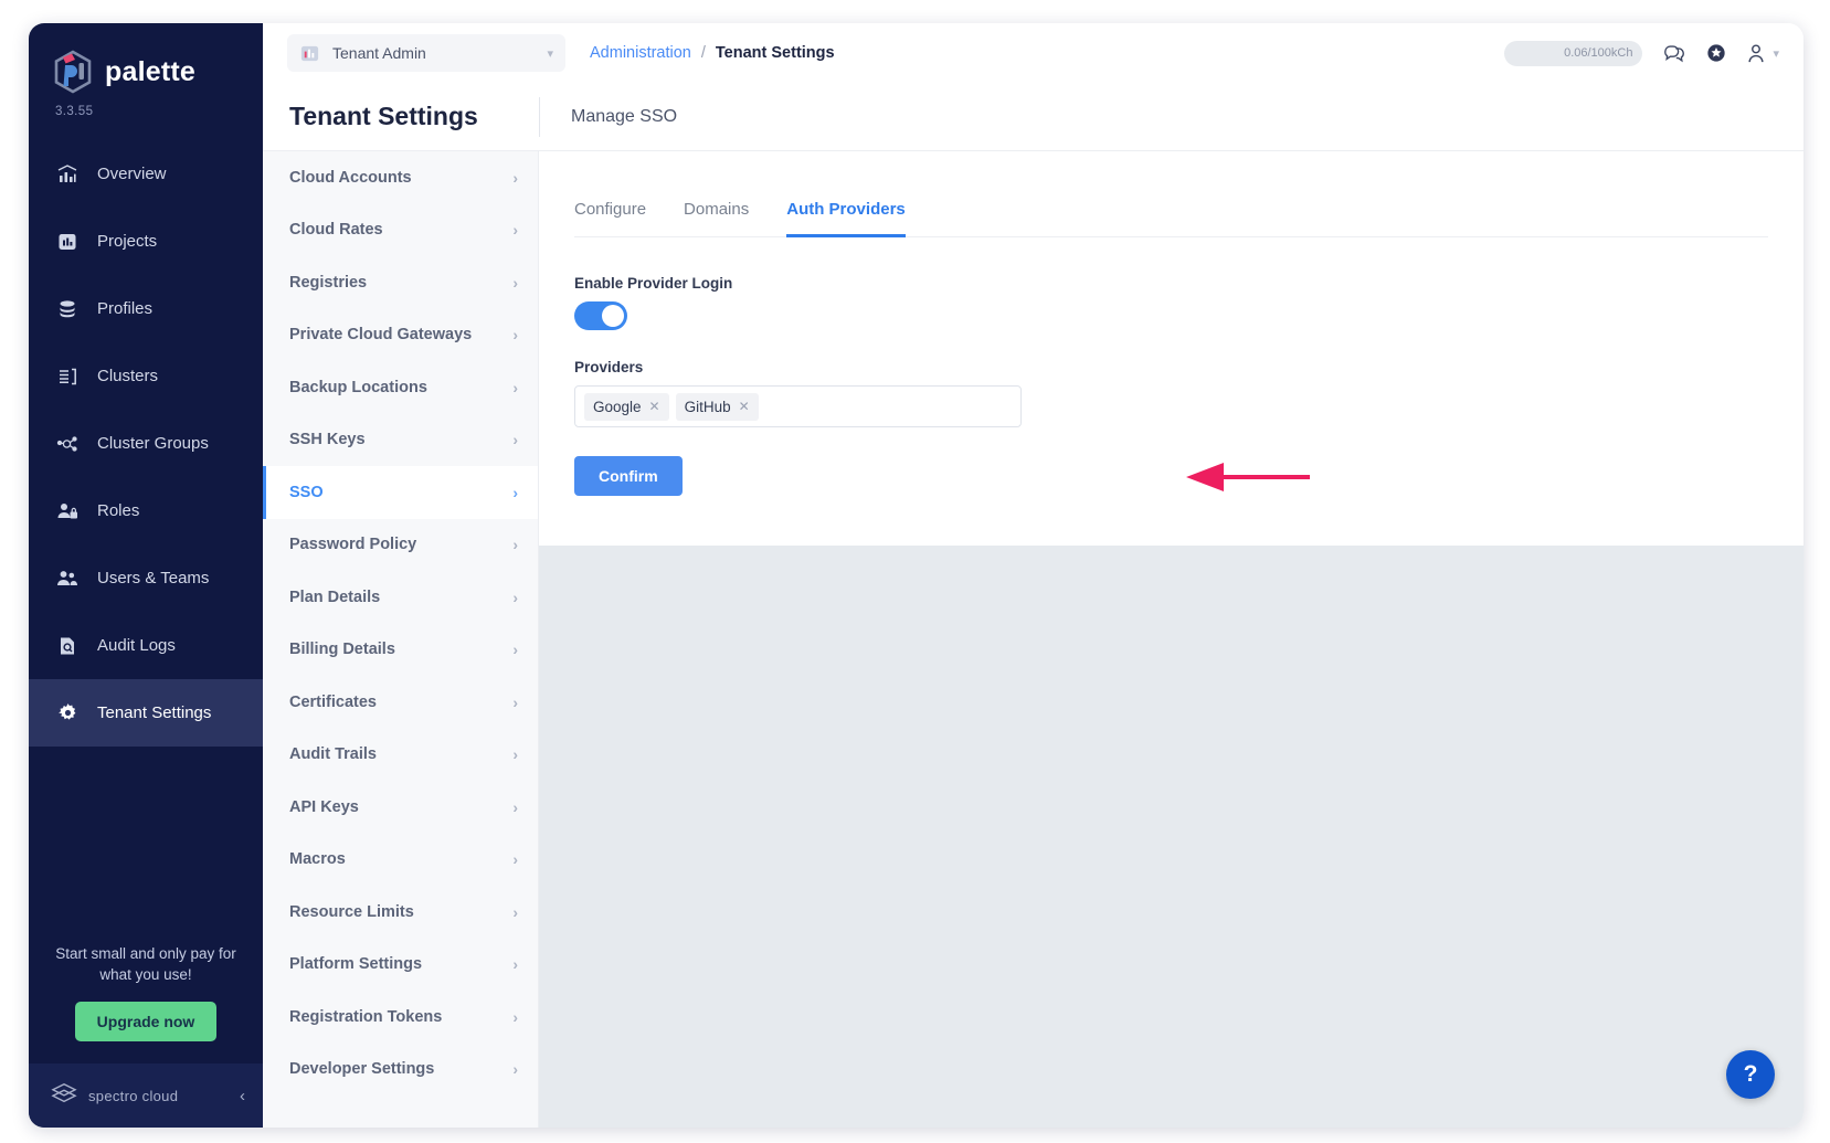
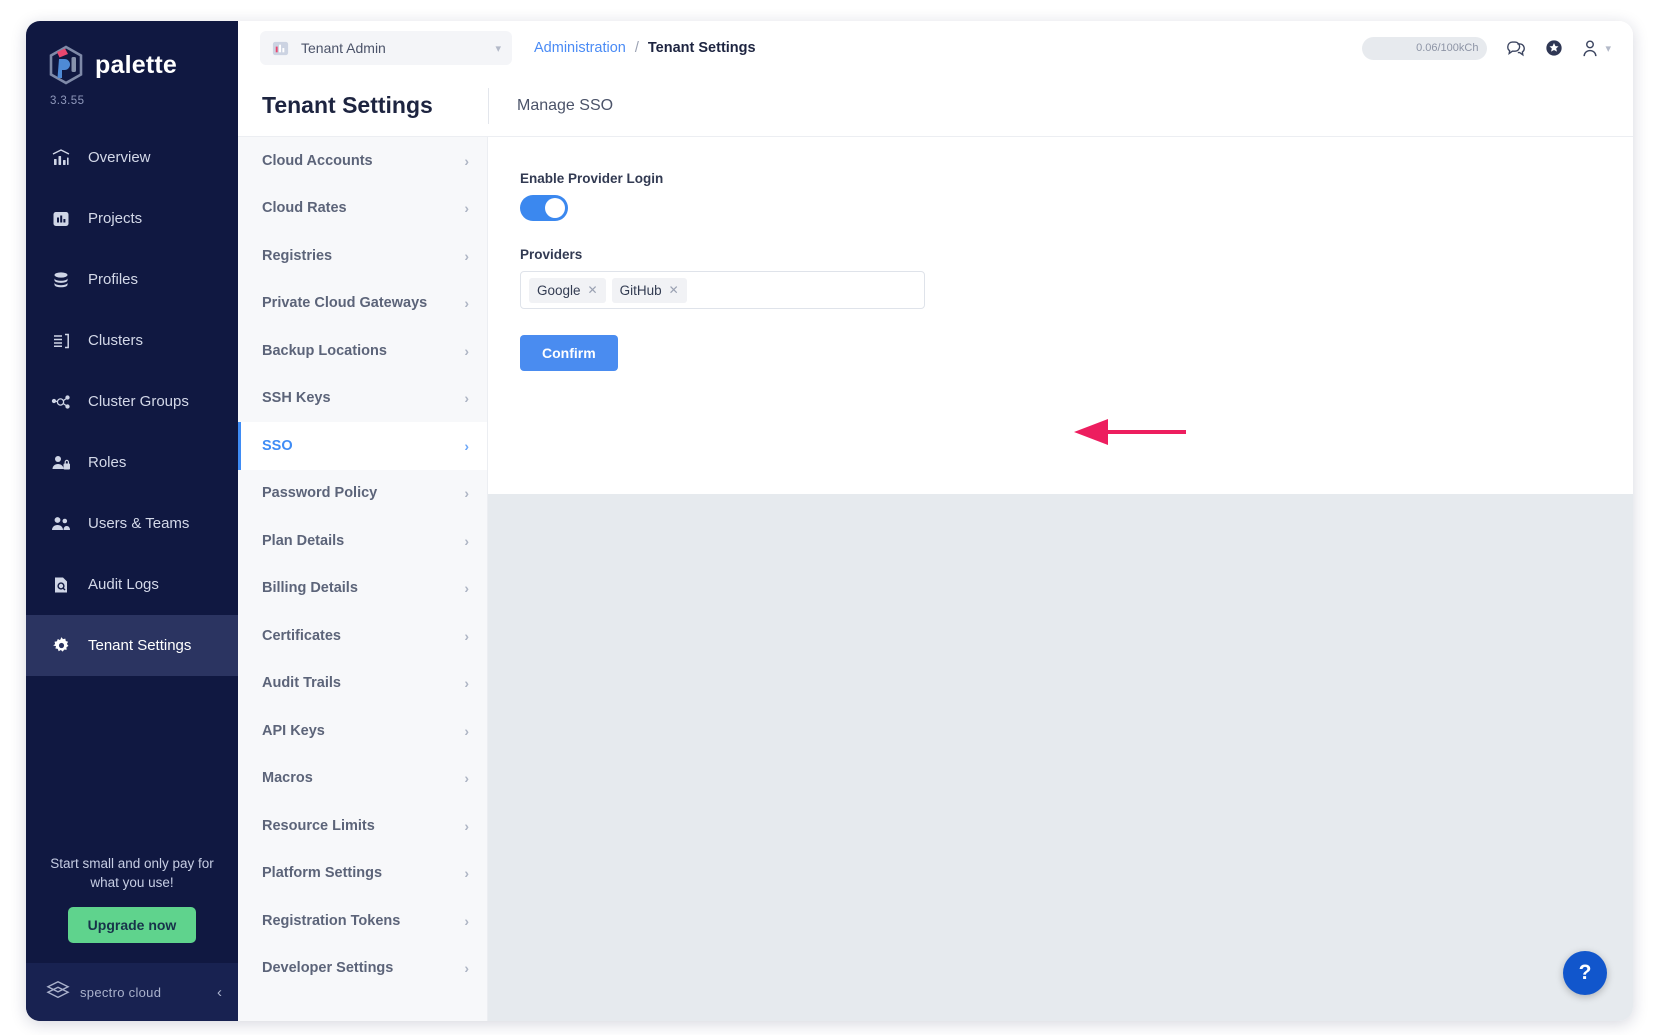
  palette
  3.3.55
  Overview
  Projects
  Profiles
  Clusters
  Cluster Groups
  Roles
  Users & Teams
  Audit Logs
  Tenant Settings
  Start small and only pay for what you use!
  Upgrade now
  spectro cloud
  ‹
  Tenant Admin
  ▾
  Administration
  /
  Tenant Settings
  0.06/100kCh
  ▾
  Tenant Settings
  Manage SSO
  Cloud Accounts
  ›
  Cloud Rates
  ›
  Registries
  ›
  Private Cloud Gateways
  ›
  Backup Locations
  ›
  SSH Keys
  ›
  SSO
  ›
  Password Policy
  ›
  Plan Details
  ›
  Billing Details
  ›
  Certificates
  ›
  Audit Trails
  ›
  API Keys
  ›
  Macros
  ›
  Resource Limits
  ›
  Platform Settings
  ›
  Registration Tokens
  ›
  Developer Settings
  ›
- Configure
- Domains
- Auth Providers
  Enable Provider Login
  Providers
  Google
  ✕
  GitHub
  ✕
  Confirm
  ?
